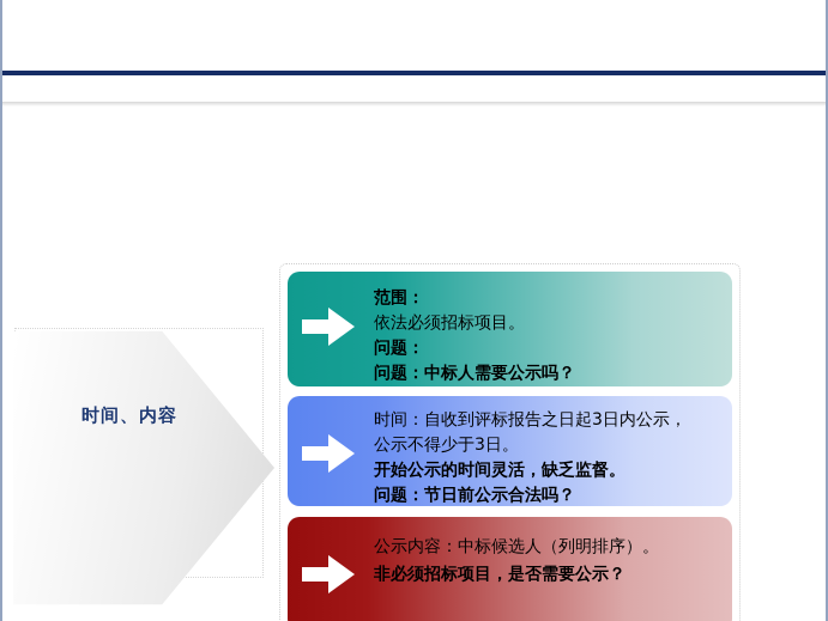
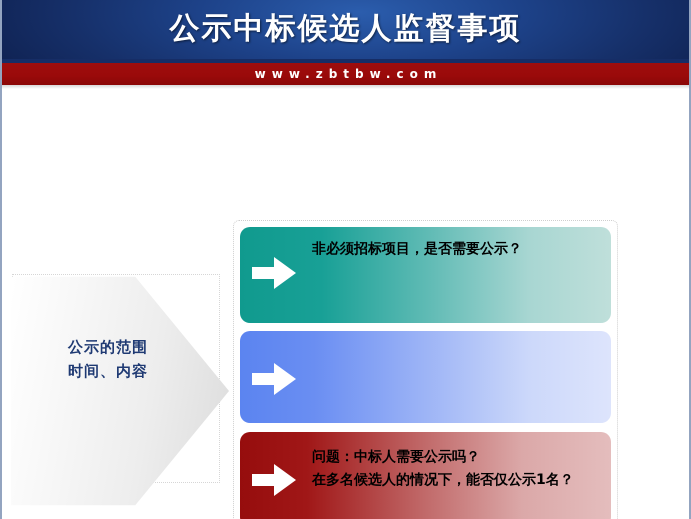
+ 公示中标候选人监督事项
+ www.zbtbw.com
+ 公示的范围
  时间、内容
- 范围：
- 依法必须招标项目。
- 问题：
- 问题：中标人需要公示吗？
+ 非必须招标项目，是否需要公示？
- 时间：自收到评标报告之日起3日内公示，
- 公示不得少于3日。
- 开始公示的时间灵活，缺乏监督。
- 问题：节日前公示合法吗？
- 公示内容：中标候选人（列明排序）。
- 非必须招标项目，是否需要公示？
+ 问题：中标人需要公示吗？
+ 在多名候选人的情况下，能否仅公示1名？
